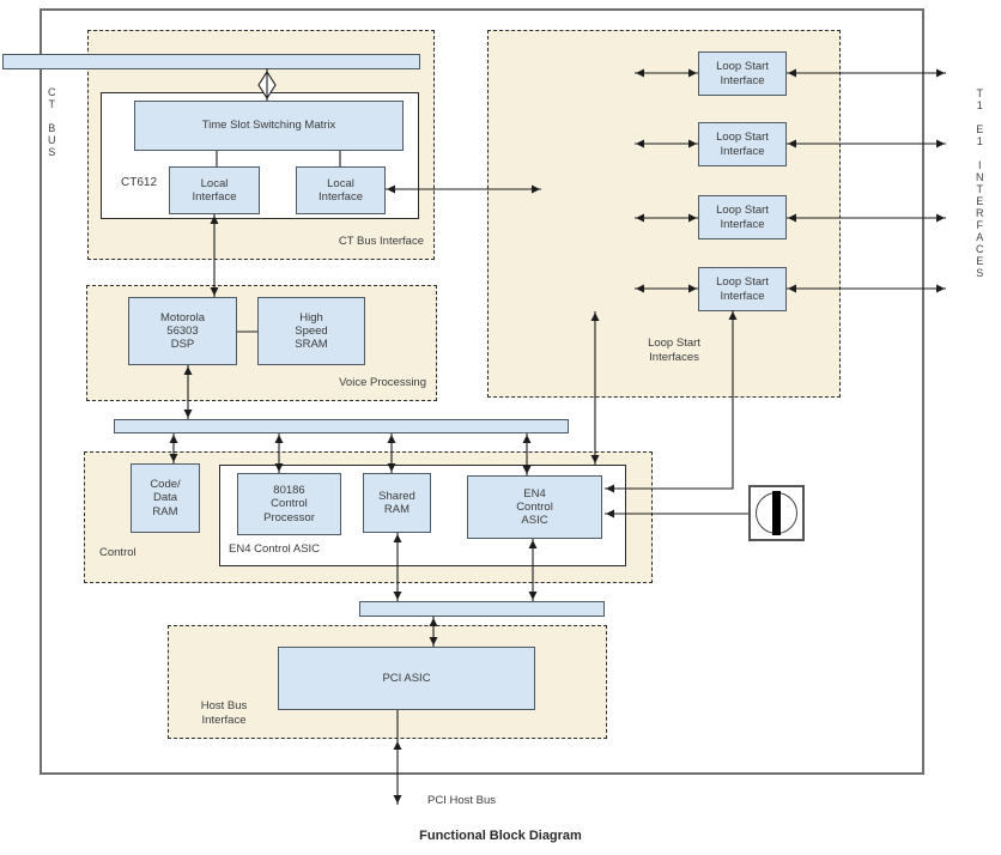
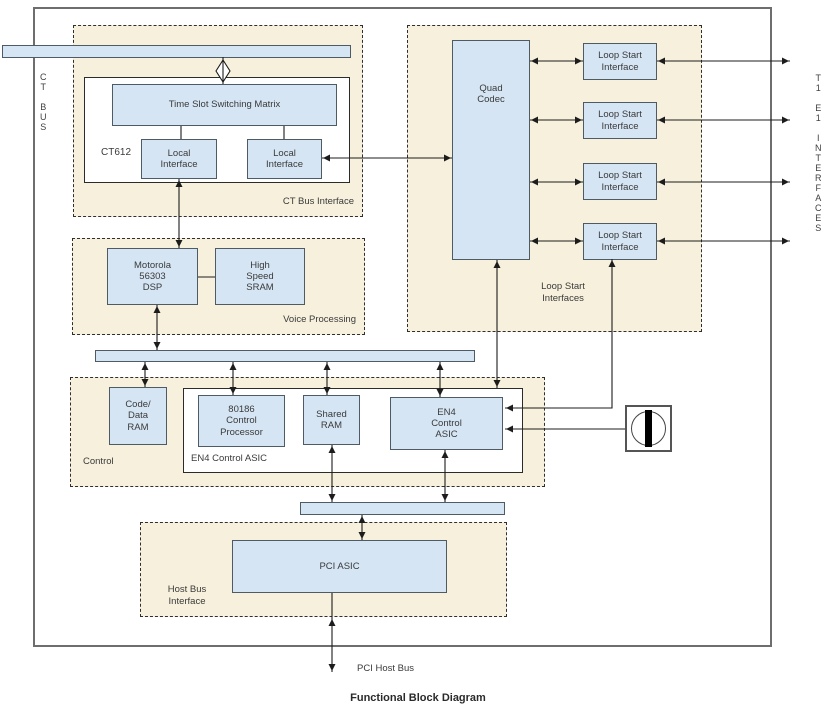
  CT Bus Interface
  Loop Start
  Interfaces
  Voice Processing
  Control
  Host Bus
  Interface
  CT612
  EN4 Control ASIC
  Time Slot Switching Matrix
  Local
  Interface
  Local
  Interface
+ Quad
+ Codec
  Loop Start
  Interface
  Loop Start
  Interface
  Loop Start
  Interface
  Loop Start
  Interface
  Motorola
  56303
  DSP
  High
  Speed
  SRAM
  Code/
  Data
  RAM
  80186
  Control
  Processor
  Shared
  RAM
  EN4
  Control
  ASIC
  PCI ASIC
  C
  T
  B
  U
  S
  T
  1
  E
  1
  I
  N
  T
  E
  R
  F
  A
  C
  E
  S
  PCI Host Bus
  Functional Block Diagram
